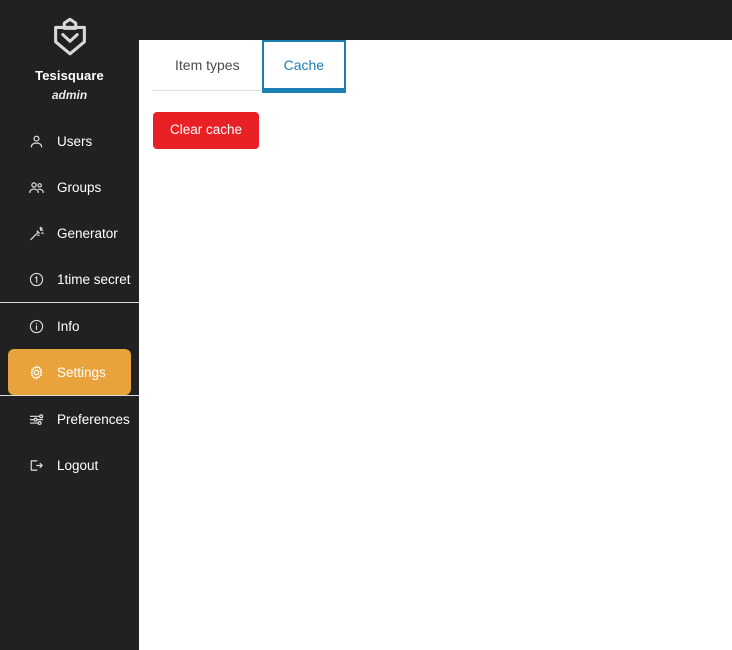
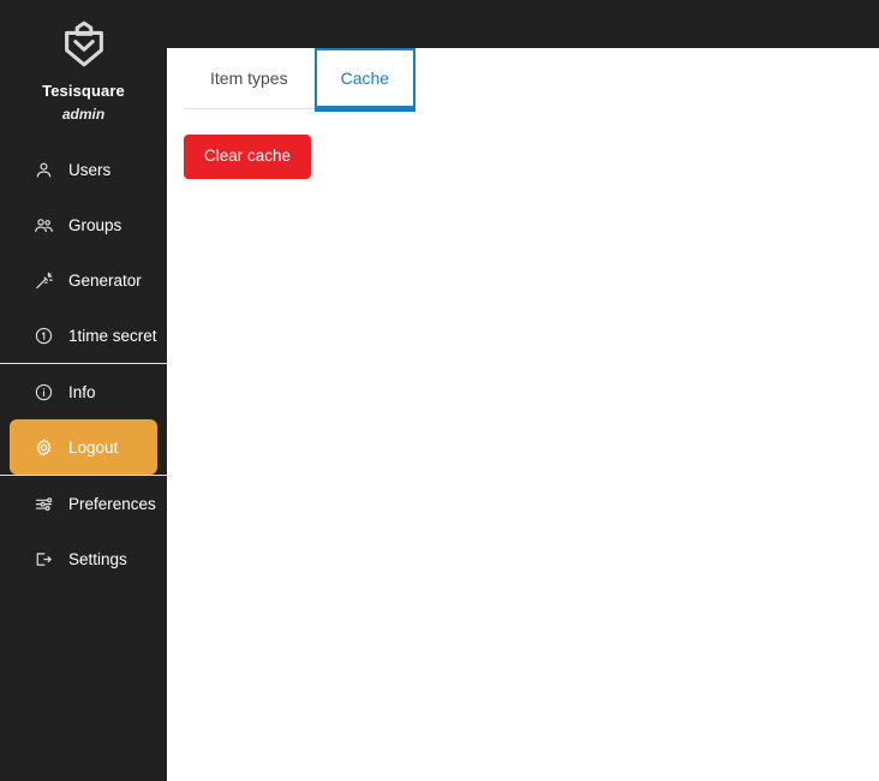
  Tesisquare
  admin
  Users
  Groups
  Generator
  1time secret
  Info
- Settings
+ Logout
  Preferences
- Logout
+ Settings
  Item types
  Cache
  Clear cache
